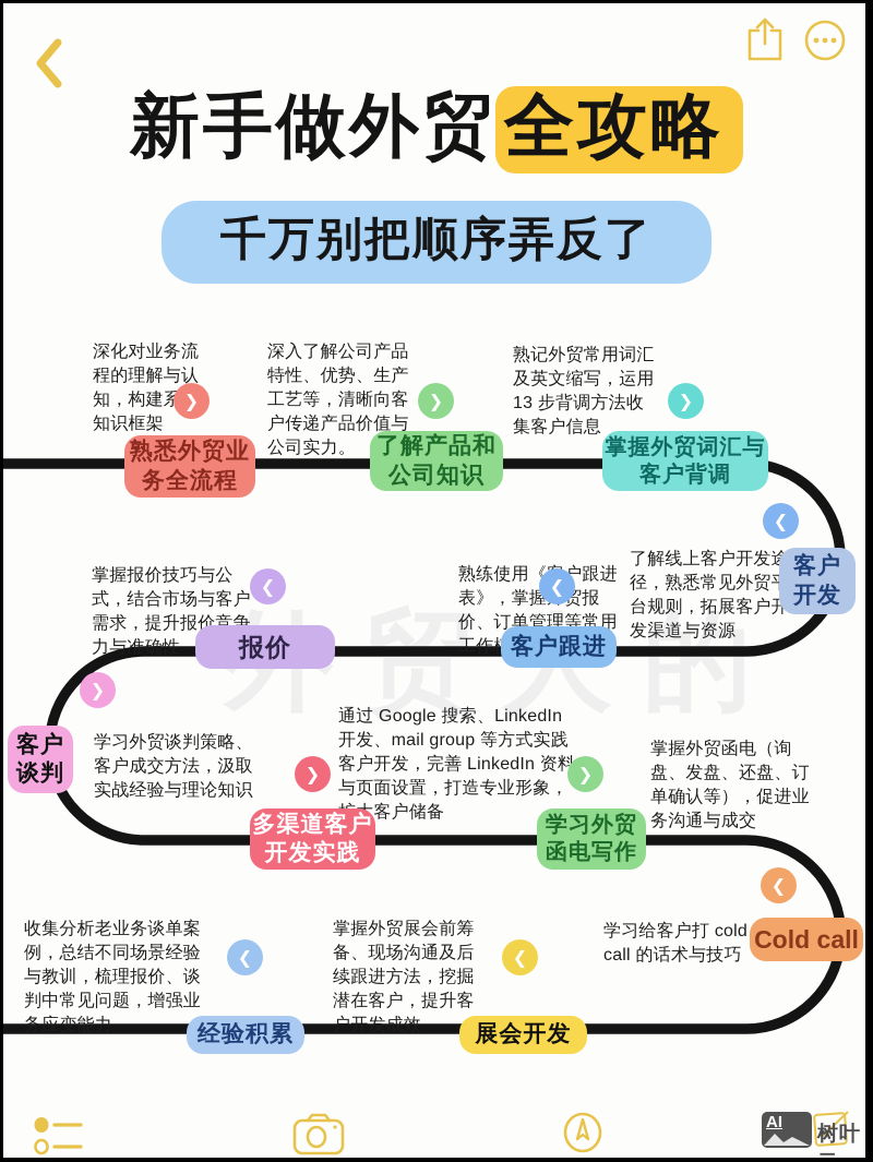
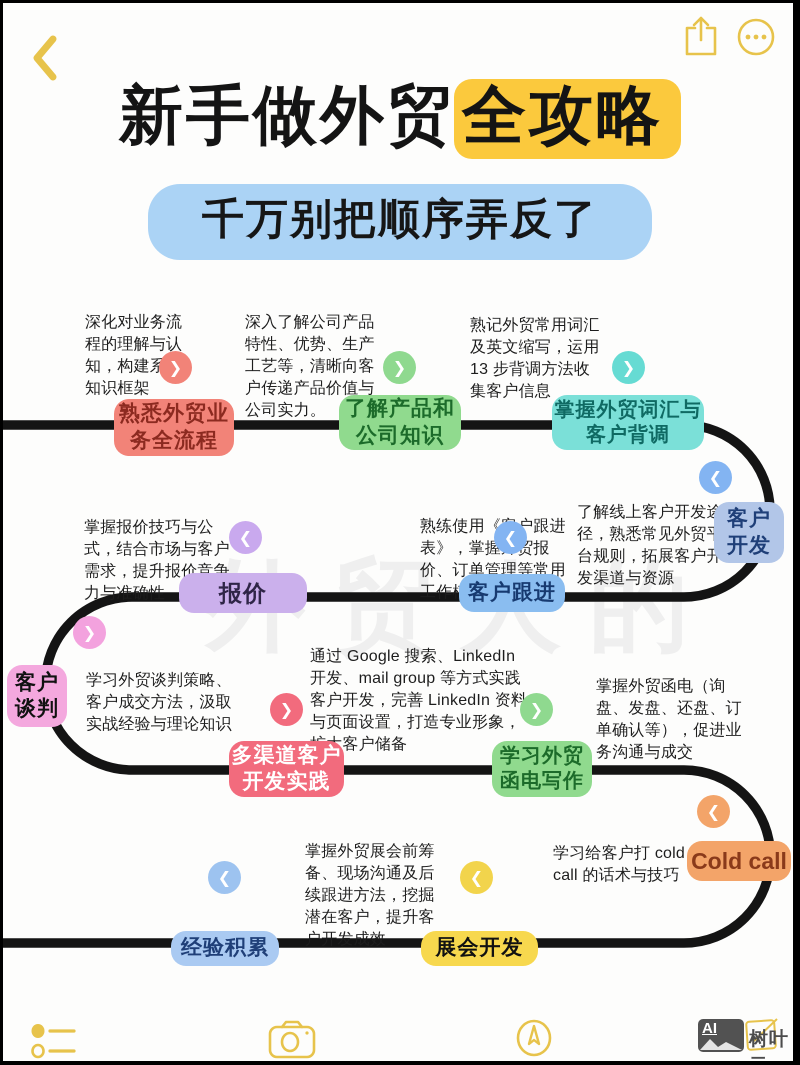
  新手做外贸全攻略
  千万别把顺序弄反了
  深化对业务流
  程的理解与认
  知，构建系
  知识框架
  深入了解公司产品
  特性、优势、生产
  工艺等，清晰向客
  户传递产品价值与
  公司实力。
  熟记外贸常用词汇
  及英文缩写，运用
  13 步背调方法收
  集客户信息
  了解线上客户开发
  径，熟悉常见外贸
  台规则，拓展客户开
  发渠道与资源
  熟练使用《户跟进
  表》，掌握贸报
  价、订单管理等常用
  掌握报价技巧与公
  式，结合市场与客户
  需求，提升报价竞争
  力与准确性
  学习外贸谈判策略、
  客户成交方法，汲取
  实战经验与理论知识
  通过 Google 搜索、LinkedIn
  开发、mail group 等方式实践
  客户开发，完善 LinkedIn 资料
  与页面设置，打造专业形象，
  掌握外贸函电（询
  盘、发盘、还盘、订
  单确认等），促进业
  务沟通与成交
  学习给客户打 cold
  call 的话术与技巧
  掌握外贸展会前筹
  备、现场沟通及后
  续跟进方法，挖掘
  潜在客户，提升客
  户开发成效
- 收集分析老业务谈单案
- 例，总结不同场景经验
- 与教训，梳理报价、谈
- 判中常见问题，增强业
- 务应变能力
  熟悉外贸业
  务全流程
  了解产品和
  公司知识
  掌握外贸词汇与
  客户背调
  客户
  开发
  客户跟进
  报价
  客户
  谈判
  多渠道客户
  开发实践
  学习外贸
  函电写作
  Cold call
  展会开发
  经验积累
  ❯
  ❯
  ❯
  ❮
  ❮
  ❮
  ❯
  ❯
  ❯
  ❮
  ❮
  ❮
  AI
